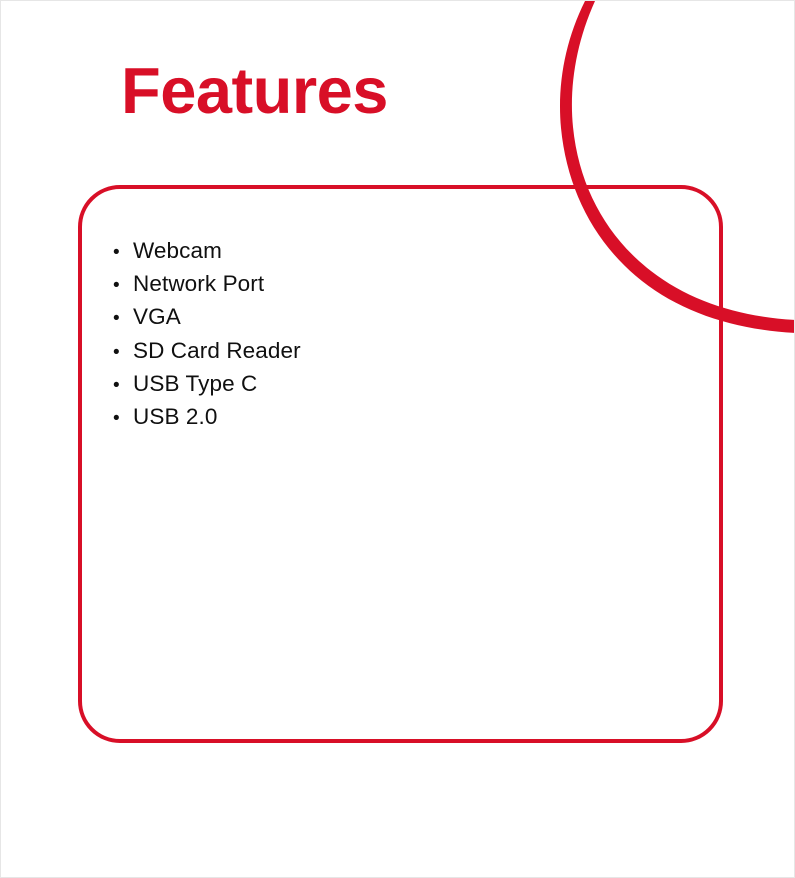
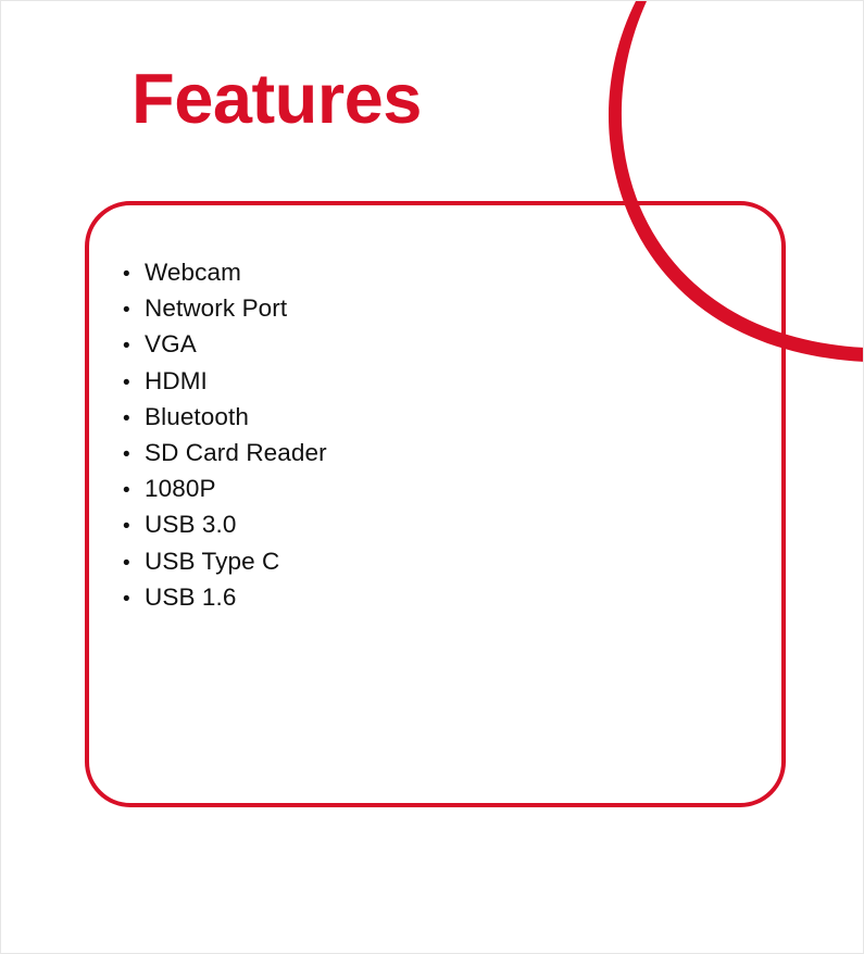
  Features
  • Webcam
  • Network Port
  • VGA
+ • HDMI
+ • Bluetooth
  • SD Card Reader
+ • 1080P
+ • USB 3.0
  • USB Type C
- • USB 2.0
+ • USB 1.6
